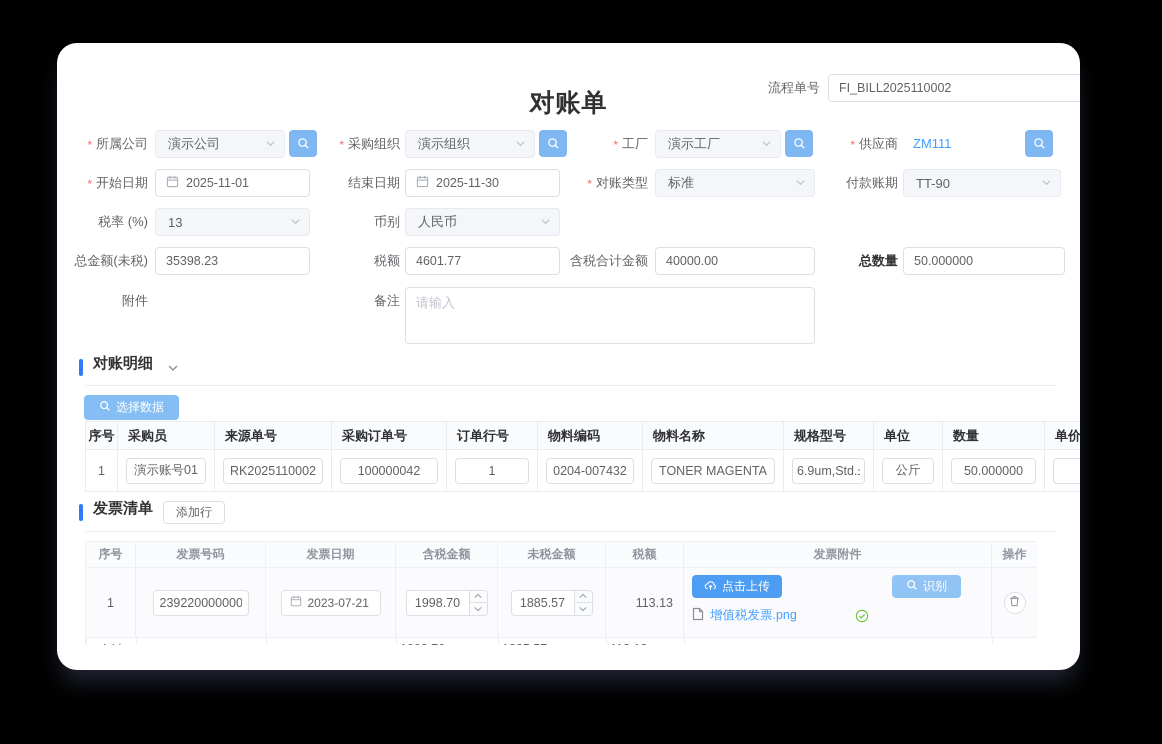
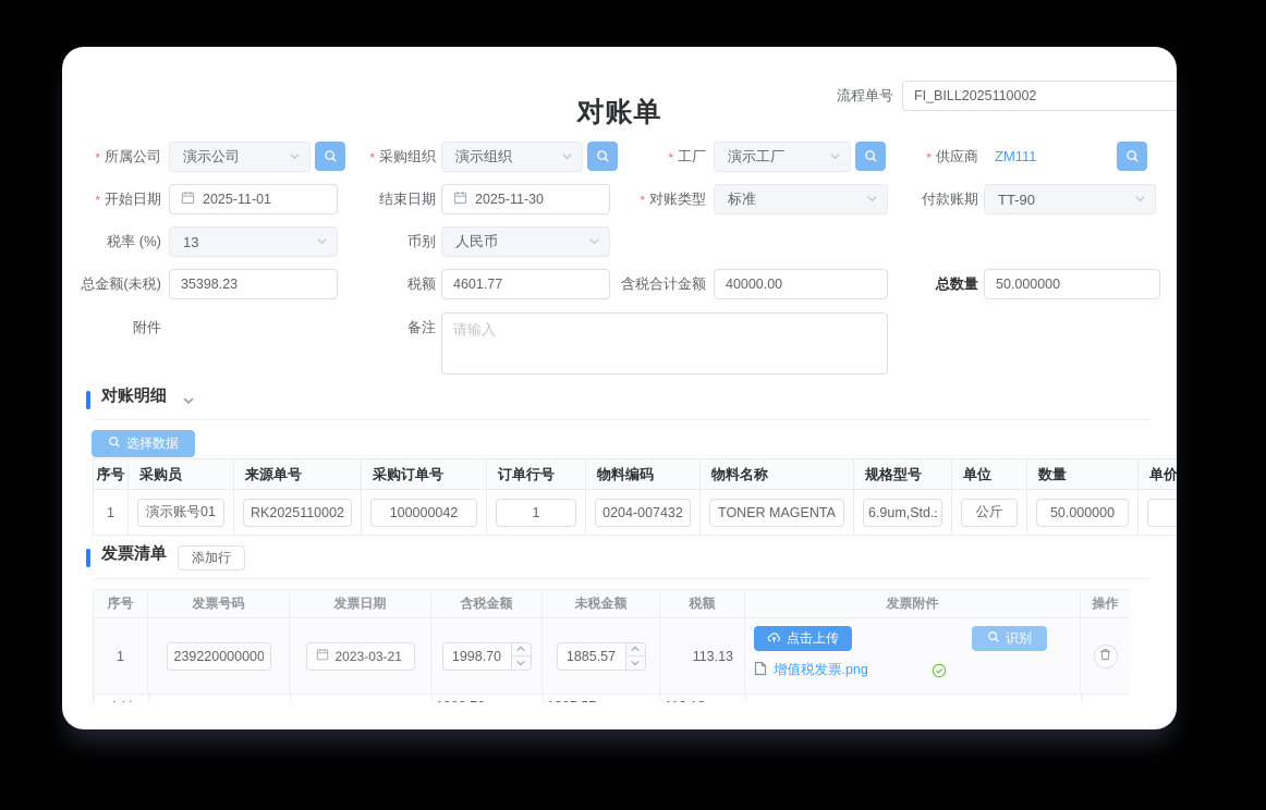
  对账单
  流程单号
  FI_BILL2025110002
  所属公司
  演示公司
  采购组织
  演示组织
  工厂
  演示工厂
  供应商
  ZM111
  开始日期
  2025-11-01
  结束日期
  2025-11-30
  对账类型
  标准
  付款账期
  TT-90
  税率 (%)
  13
  币别
  人民币
  总金额(未税)
  35398.23
  税额
  4601.77
  含税合计金额
  40000.00
  总数量
  50.000000
  附件
  备注
  请输入
  对账明细
  选择数据
  序号
  采购员
  来源单号
  采购订单号
  订单行号
  物料编码
  物料名称
  规格型号
  单位
  数量
  单价
  1
  演示账号01
  RK2025110002
  100000042
  1
  0204-007432
  TONER MAGENTA
  6.9um,Std.
  公斤
  50.000000
  发票清单
  添加行
  序号
  发票号码
  发票日期
  含税金额
  未税金额
  税额
  发票附件
  操作
  1
  239220000000
- 2023-07-21
+ 2023-03-21
  1998.70
  1885.57
  113.13
  点击上传
  识别
  增值税发票.png
